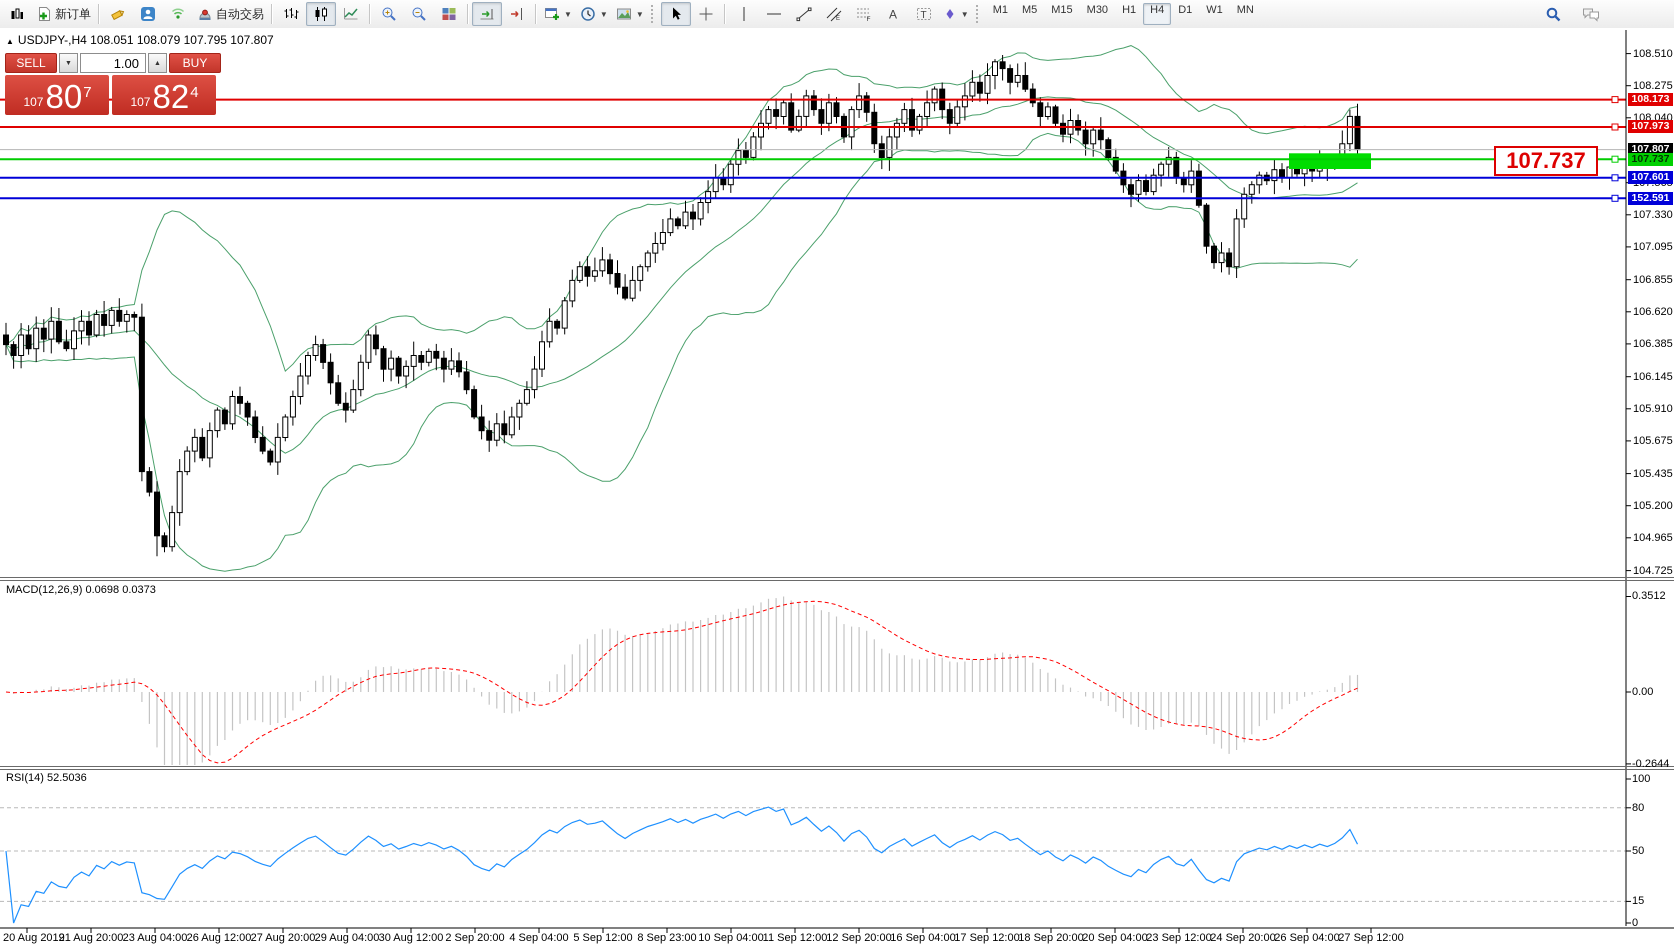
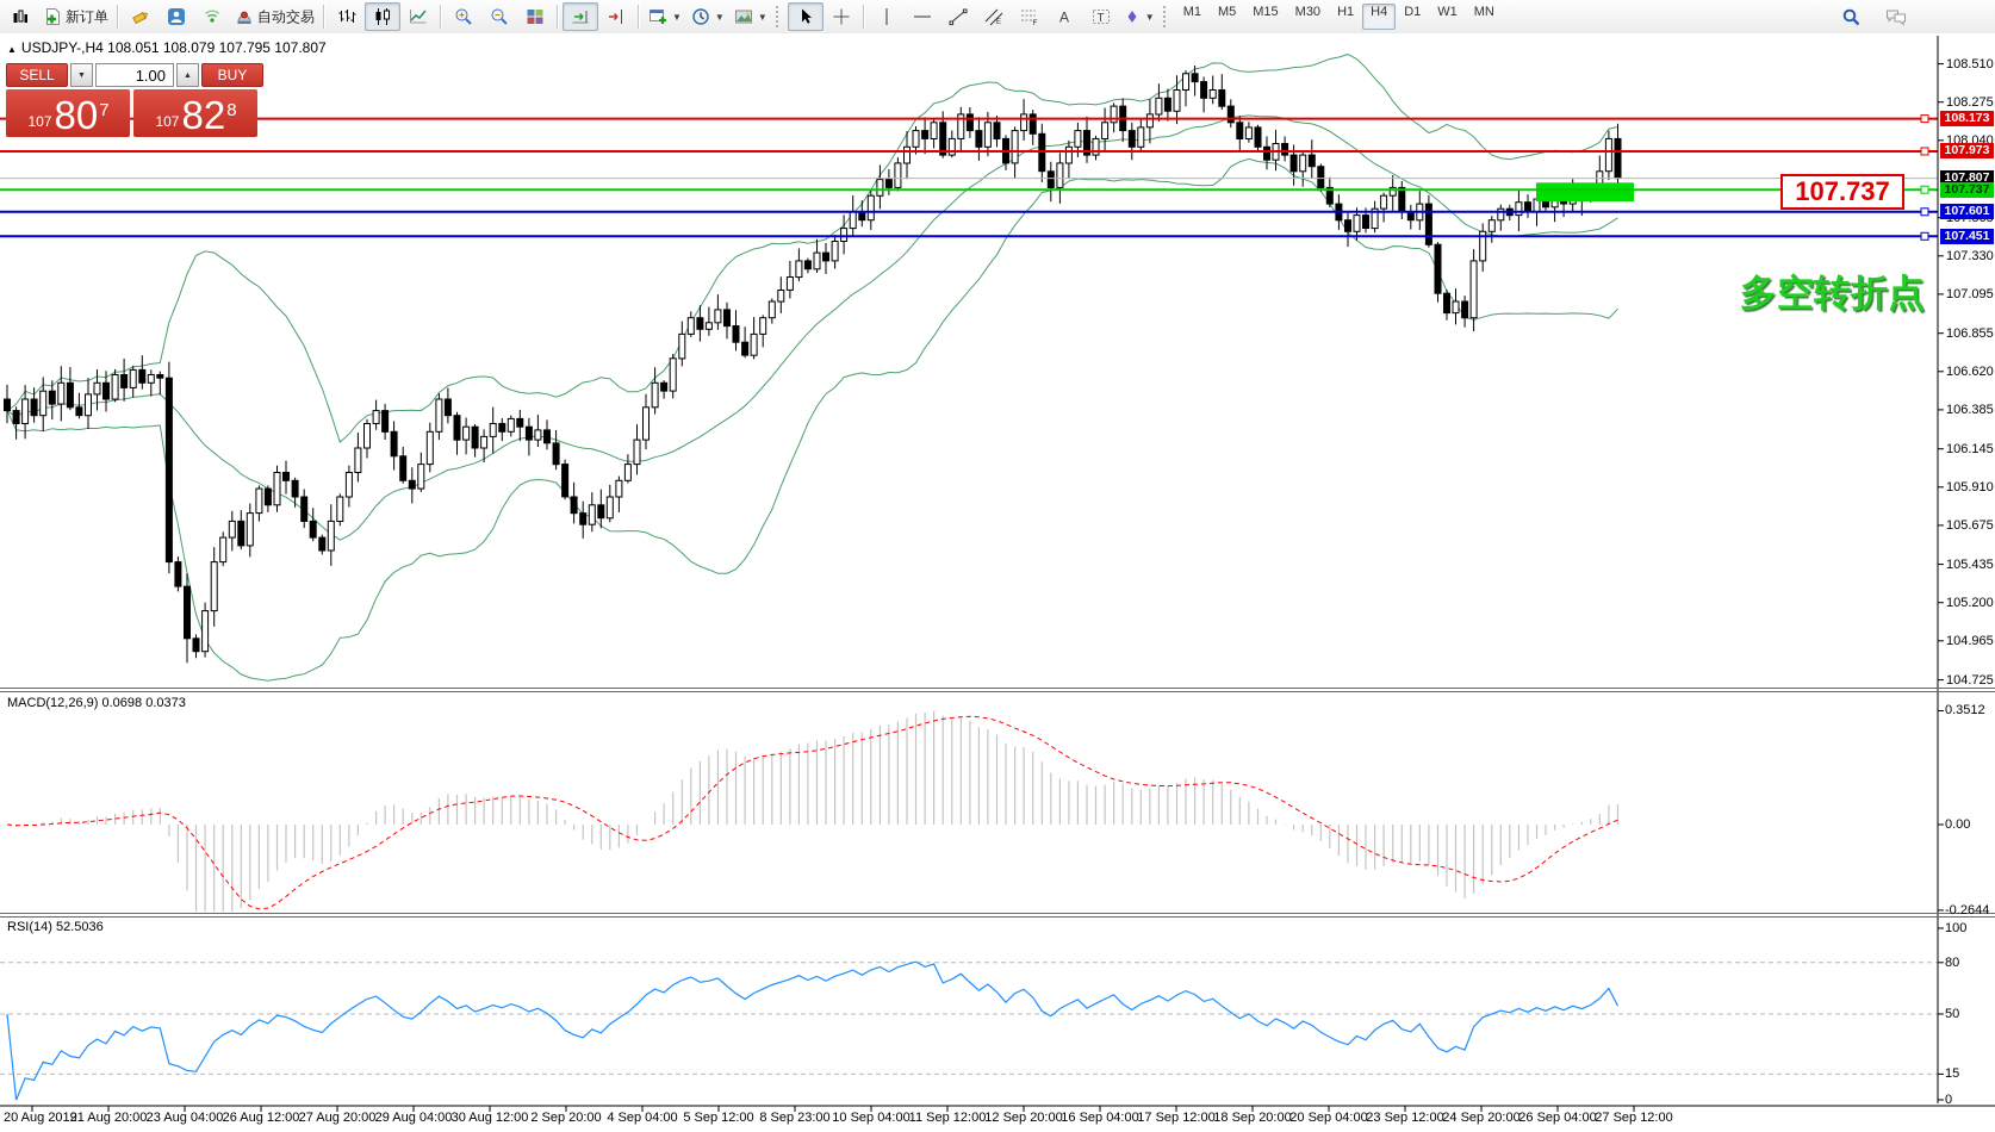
  新订单
  自动交易
  ▼
  ▼
  ▼
  A
  T
  ▼
  M1
  M5
  M15
  M30
  H1
  H4
  D1
  W1
  MN
  ▲ USDJPY-,H4 108.051 108.079 107.795 107.807
  SELL
  1.00
  BUY
  107
  80
  7
  107
  82
- 4
+ 8
  MACD(12,26,9) 0.0698 0.0373
  RSI(14) 52.5036
  108.510
  108.275
  108.040
  107.330
  107.095
  106.855
  106.620
  106.385
  106.145
  105.910
  105.675
  105.435
  105.200
  104.965
  104.725
  108.173
  107.973
  107.807
  107.737
  107.601
- 152.591
+ 107.451
  0.3512
  0.00
  -0.2644
  100
  80
  50
  15
  0
  20 Aug 2019
  21 Aug 20:00
  23 Aug 04:00
  26 Aug 12:00
  27 Aug 20:00
  29 Aug 04:00
  30 Aug 12:00
  2 Sep 20:00
  4 Sep 04:00
  5 Sep 12:00
  8 Sep 23:00
  10 Sep 04:00
  11 Sep 12:00
  12 Sep 20:00
  16 Sep 04:00
  17 Sep 12:00
  18 Sep 20:00
  20 Sep 04:00
  23 Sep 12:00
  24 Sep 20:00
  26 Sep 04:00
  27 Sep 12:00
  107.737
+ 多空转折点
